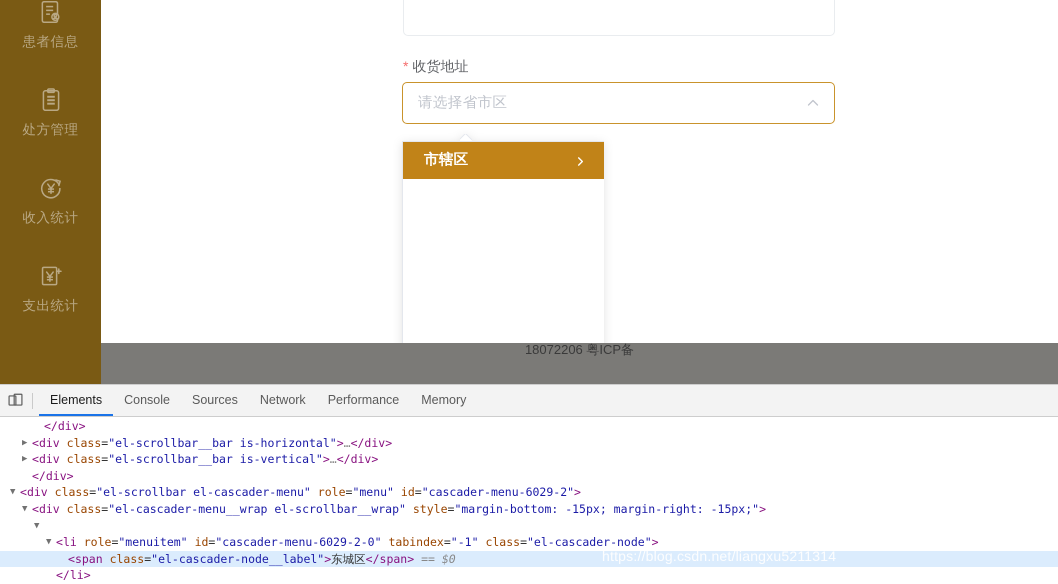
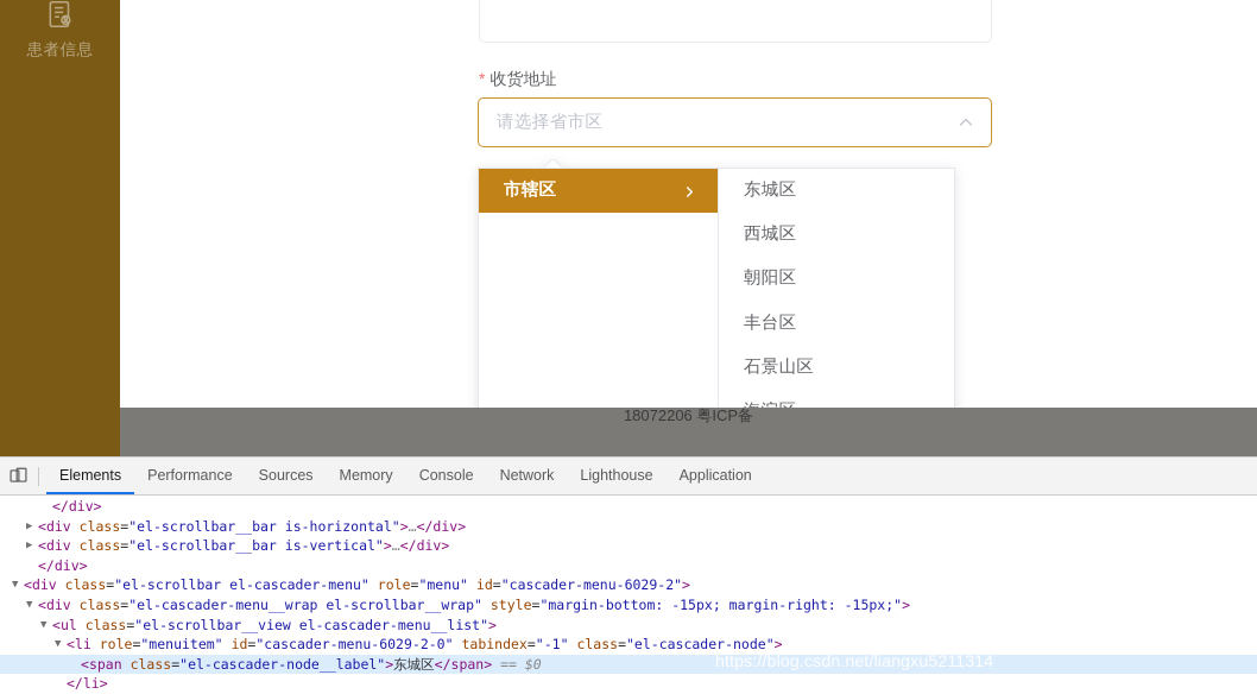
  患者信息
- 处方管理
- 收入统计
- 支出统计
  * 收货地址
  请选择省市区
  市辖区
+ 东城区
+ 西城区
+ 朝阳区
+ 丰台区
+ 石景山区
  18072206 粤ICP备
  Elements
- Console
+ Performance
  Sources
- Network
+ Memory
- Performance
+ Console
- Memory
+ Network
+ Lighthouse
+ Application
  </div>
  ▶
  <div class="el-scrollbar__bar is-horizontal">…</div>
  ▶
  <div class="el-scrollbar__bar is-vertical">…</div>
  </div>
  ▼
  <div class="el-scrollbar el-cascader-menu" role="menu" id="cascader-menu-6029-2">
  ▼
  <div class="el-cascader-menu__wrap el-scrollbar__wrap" style="margin-bottom: -15px; margin-right: -15px;">
  ▼
+ <ul class="el-scrollbar__view el-cascader-menu__list">
  ▼
  <li role="menuitem" id="cascader-menu-6029-2-0" tabindex="-1" class="el-cascader-node">
  <span class="el-cascader-node__label">东城区</span> == $0
  </li>
  https://blog.csdn.net/liangxu5211314
